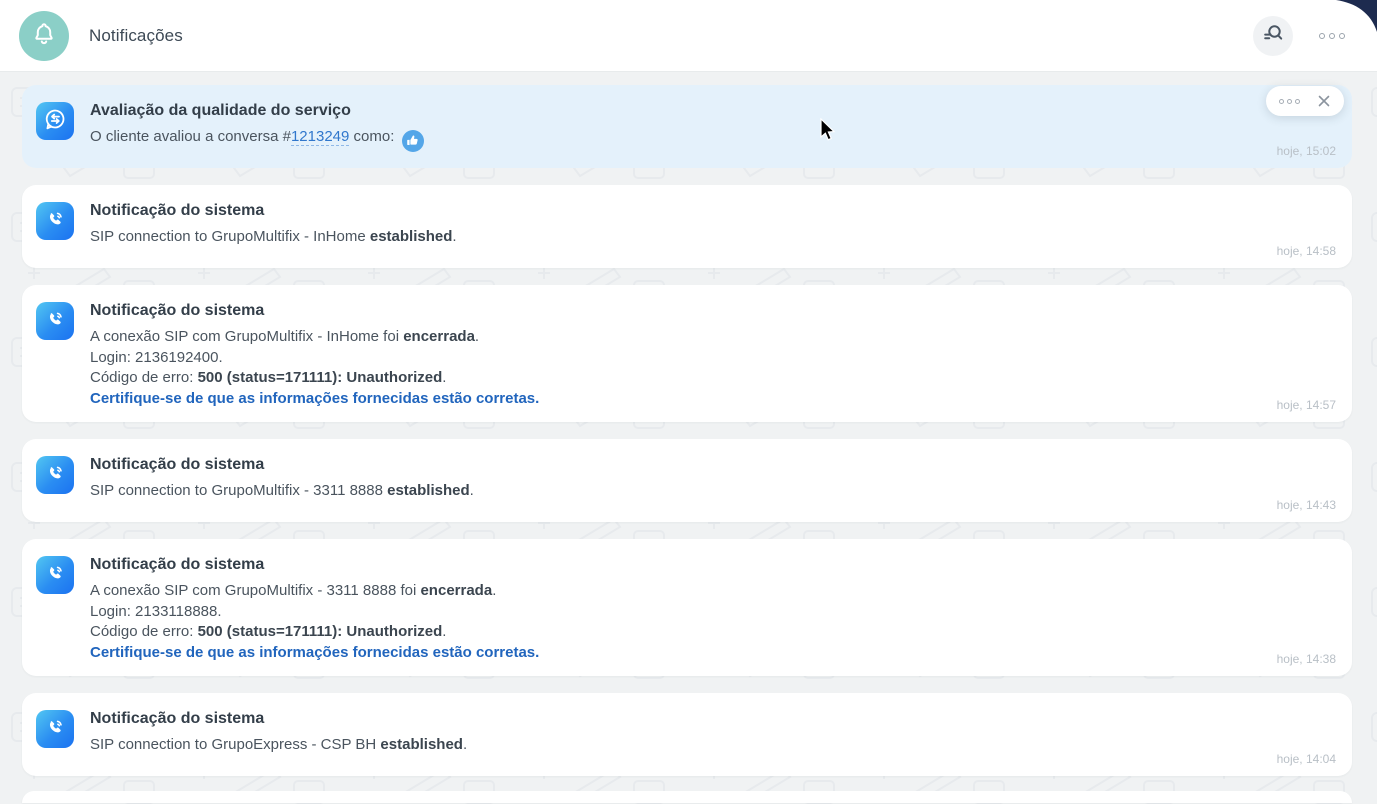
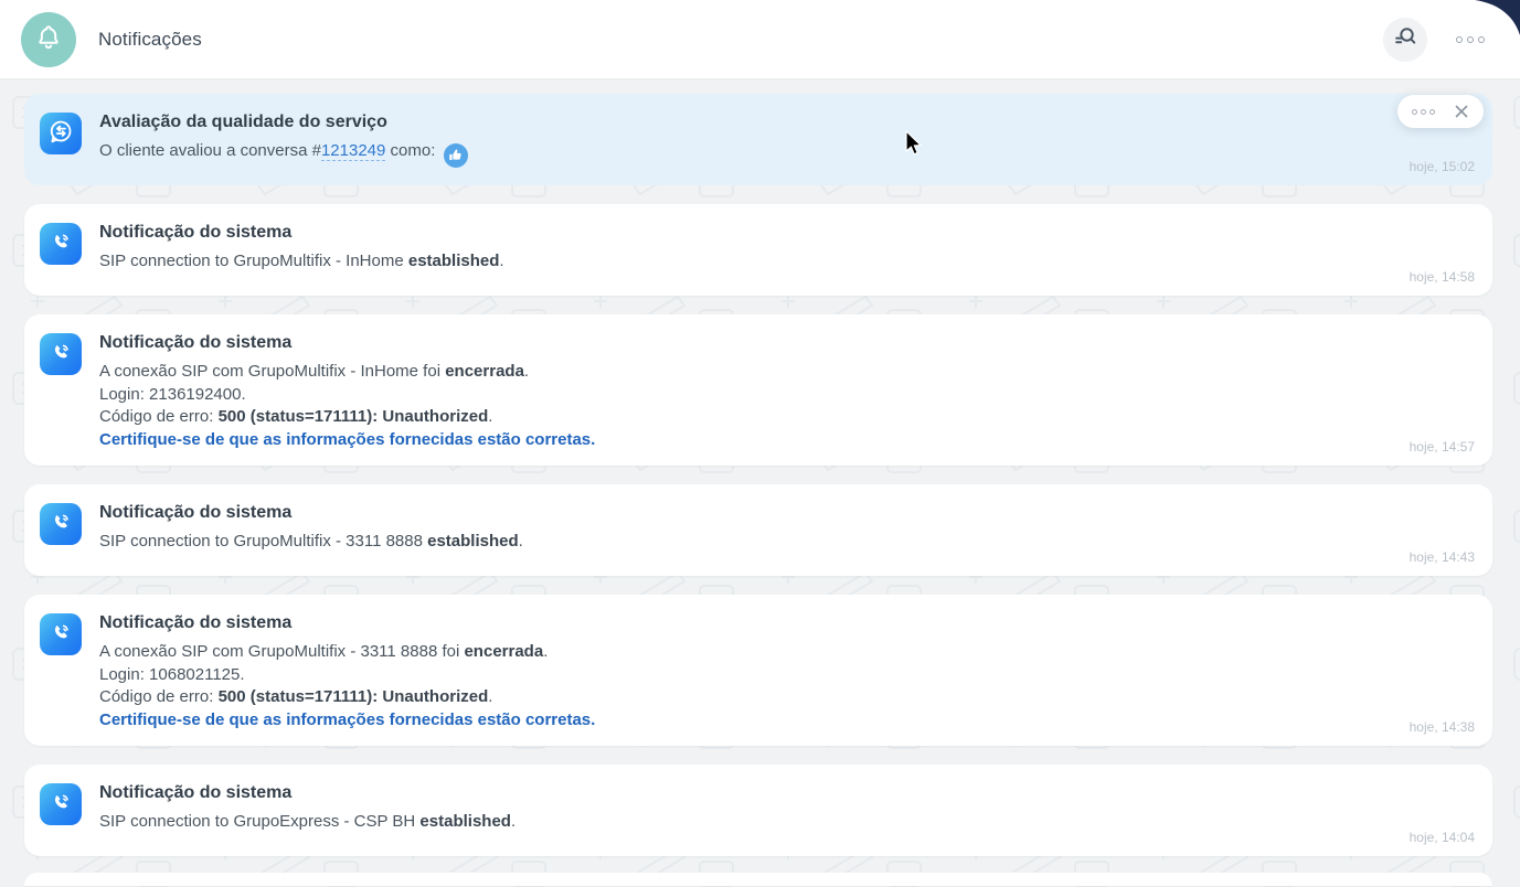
  Notificações
  Avaliação da qualidade do serviço
  O cliente avaliou a conversa #1213249 como:
  hoje, 15:02
  Notificação do sistema
  SIP connection to GrupoMultifix - InHome established.
  hoje, 14:58
  Notificação do sistema
  A conexão SIP com GrupoMultifix - InHome foi encerrada.
  Login: 2136192400.
  Código de erro: 500 (status=171111): Unauthorized.
  Certifique-se de que as informações fornecidas estão corretas.
  hoje, 14:57
  Notificação do sistema
  SIP connection to GrupoMultifix - 3311 8888 established.
  hoje, 14:43
  Notificação do sistema
  A conexão SIP com GrupoMultifix - 3311 8888 foi encerrada.
- Login: 2133118888.
+ Login: 1068021125.
  Código de erro: 500 (status=171111): Unauthorized.
  Certifique-se de que as informações fornecidas estão corretas.
  hoje, 14:38
  Notificação do sistema
  SIP connection to GrupoExpress - CSP BH established.
  hoje, 14:04
